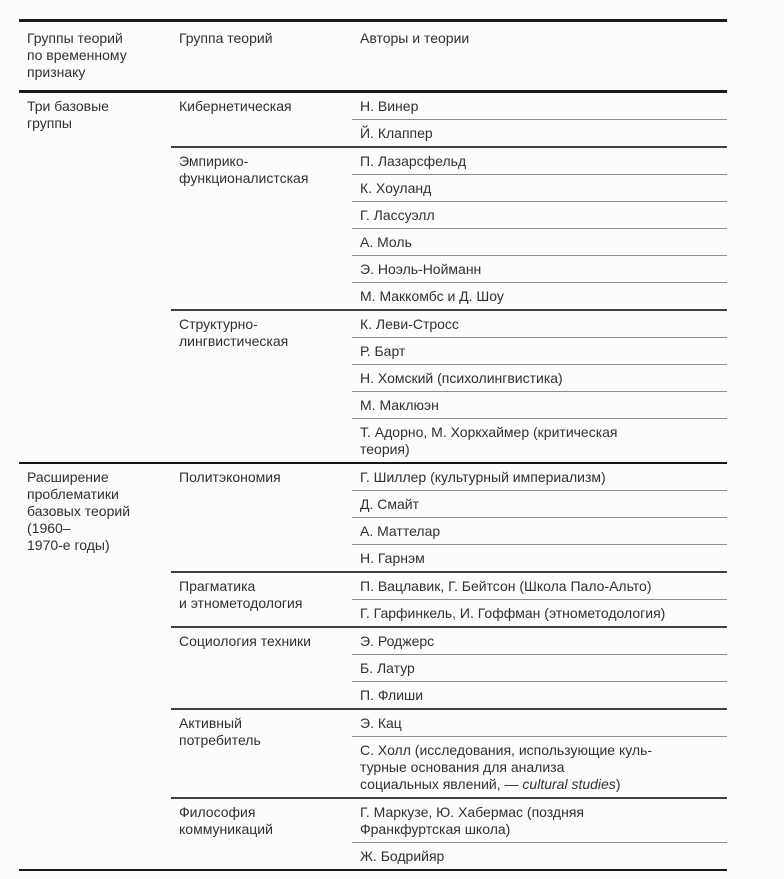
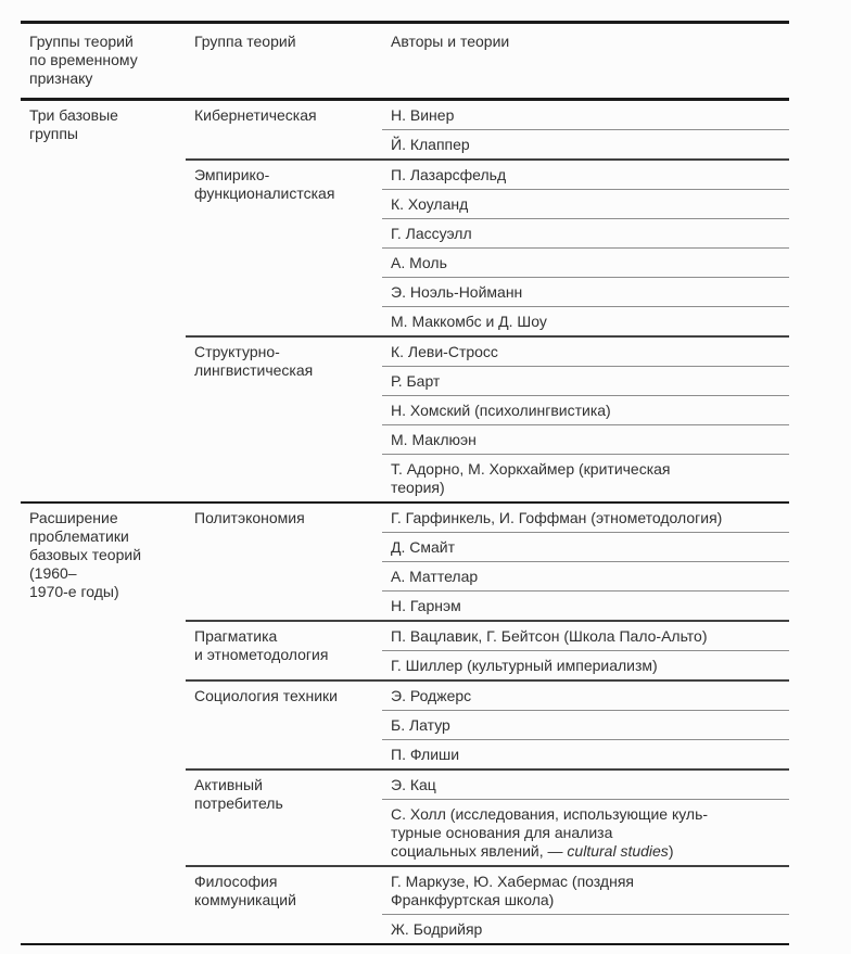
  Группы теорий по временному признаку	Группа теорий	Авторы и теории
  Три базовые группы	Кибернетическая	Н. Винер
  Й. Клаппер
  Эмпирико- функционалистская	П. Лазарсфельд
  К. Хоуланд
  Г. Лассуэлл
  А. Моль
  Э. Ноэль-Нойманн
  М. Маккомбс и Д. Шоу
  Структурно- лингвистическая	К. Леви-Стросс
  Р. Барт
  Н. Хомский (психолингвистика)
  М. Маклюэн
  Т. Адорно, М. Хоркхаймер (критическая теория)
- Расширение проблематики базовых теорий (1960– 1970-е годы)	Политэкономия	Г. Шиллер (культурный империализм)
+ Расширение проблематики базовых теорий (1960– 1970-е годы)	Политэкономия	Г. Гарфинкель, И. Гоффман (этнометодология)
  Д. Смайт
  А. Маттелар
  Н. Гарнэм
  Прагматика и этнометодология	П. Вацлавик, Г. Бейтсон (Школа Пало-Альто)
- Г. Гарфинкель, И. Гоффман (этнометодология)
+ Г. Шиллер (культурный империализм)
  Социология техники	Э. Роджерс
  Б. Латур
  П. Флиши
  Активный потребитель	Э. Кац
  С. Холл (исследования, использующие куль- турные основания для анализа социальных явлений, — cultural studies)
  Философия коммуникаций	Г. Маркузе, Ю. Хабермас (поздняя Франкфуртская школа)
  Ж. Бодрийяр
